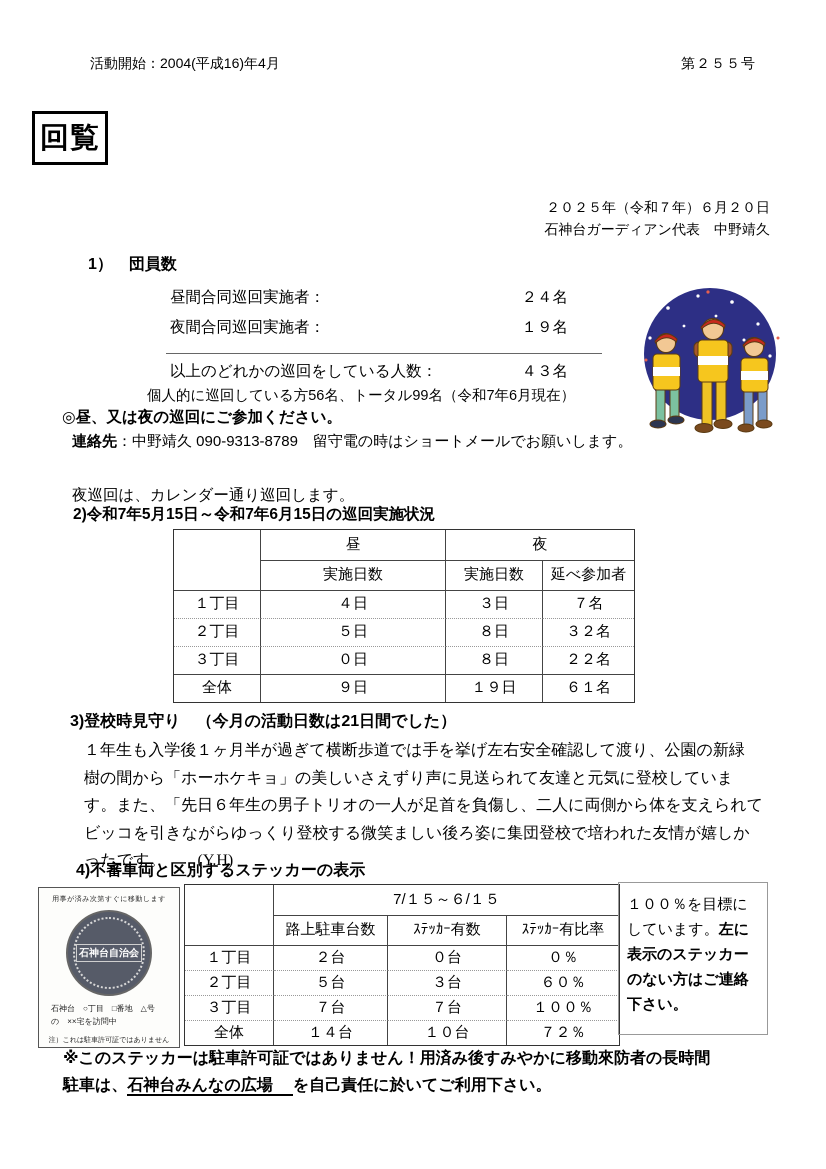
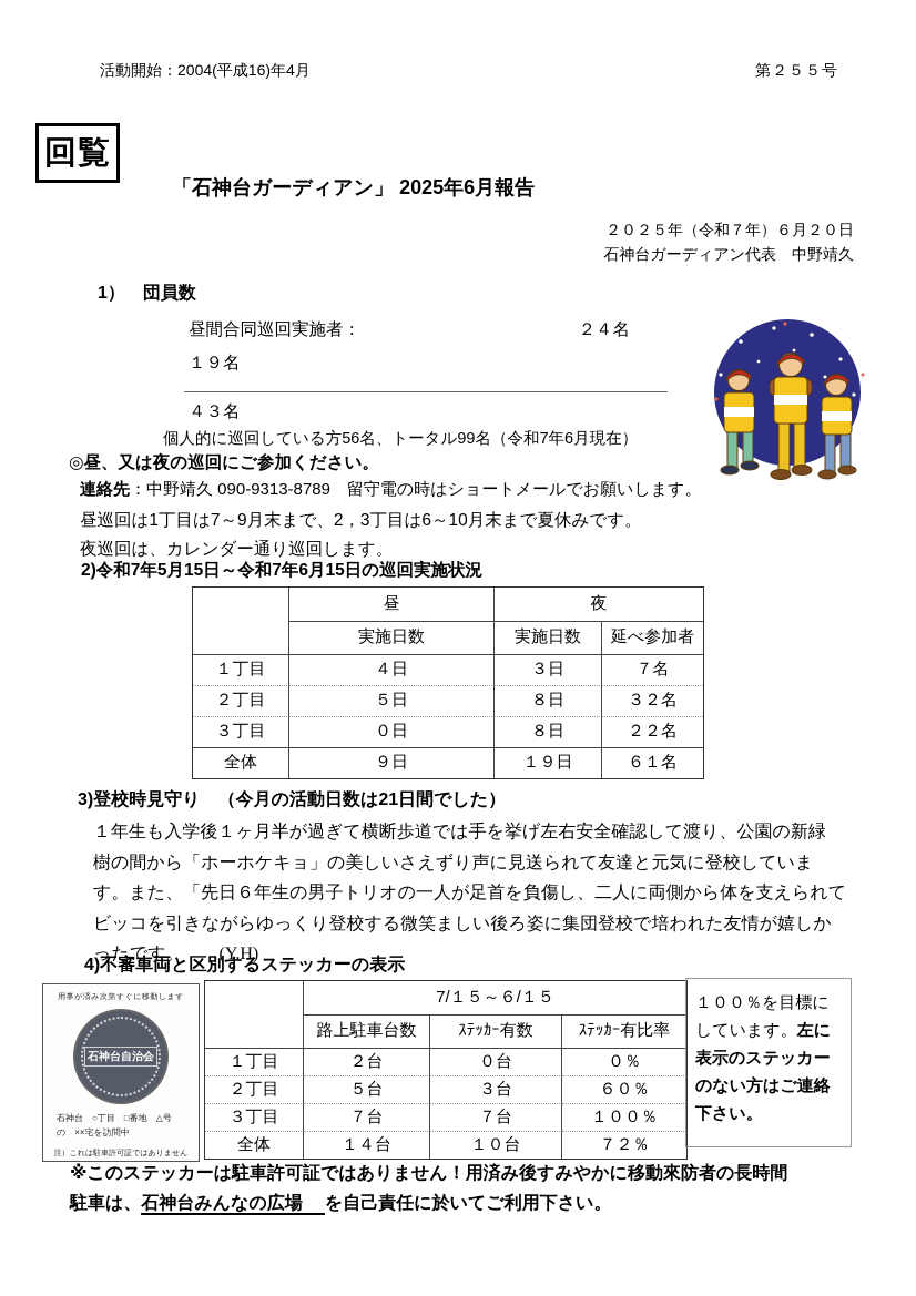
  活動開始：2004(平成16)年4月
  第２５５号
  回覧
+ 「石神台ガーディアン」 2025年6月報告
  ２０２５年（令和７年）６月２０日
  石神台ガーディアン代表 中野靖久
  1） 団員数
  昼間合同巡回実施者：
  ２４名
- 夜間合同巡回実施者：
  １９名
- 以上のどれかの巡回をしている人数：
  ４３名
  個人的に巡回している方56名、トータル99名（令和7年6月現在）
  ◎昼、又は夜の巡回にご参加ください。
  連絡先：中野靖久 090-9313-8789 留守電の時はショートメールでお願いします。
+ 昼巡回は1丁目は7～9月末まで、2，3丁目は6～10月末まで夏休みです。
  夜巡回は、カレンダー通り巡回します。
  2)令和7年5月15日～令和7年6月15日の巡回実施状況
  	昼	夜
  実施日数	実施日数	延べ参加者
  １丁目	４日	３日	７名
  ２丁目	５日	８日	３２名
  ３丁目	０日	８日	２２名
  全体	９日	１９日	６１名
  3)登校時見守り （今月の活動日数は21日間でした）
  １年生も入学後１ヶ月半が過ぎて横断歩道では手を挙げ左右安全確認して渡り、公園の新緑
  樹の間から「ホーホケキョ」の美しいさえずり声に見送られて友達と元気に登校していま
  す。また、「先日６年生の男子トリオの一人が足首を負傷し、二人に両側から体を支えられて
  ビッコを引きながらゆっくり登校する微笑ましい後ろ姿に集団登校で培われた友情が嬉しか
  ったです。 (Y.H)
  4)不審車両と区別するステッカーの表示
  石神台自治会
  石神台 ○丁目 □番地 △号
  の ××宅を訪問中
  	7/１５～６/１５
  路上駐車台数	ｽﾃｯｶｰ有数	ｽﾃｯｶｰ有比率
  １丁目	２台	０台	０％
  ２丁目	５台	３台	６０％
  ３丁目	７台	７台	１００％
  全体	１４台	１０台	７２％
  １００％を目標にしています。左に表示のステッカーのない方はご連絡下さい。
  ※このステッカーは駐車許可証ではありません！用済み後すみやかに移動來防者の長時間
  駐車は、石神台みんなの広場 を自己責任に於いてご利用下さい。
